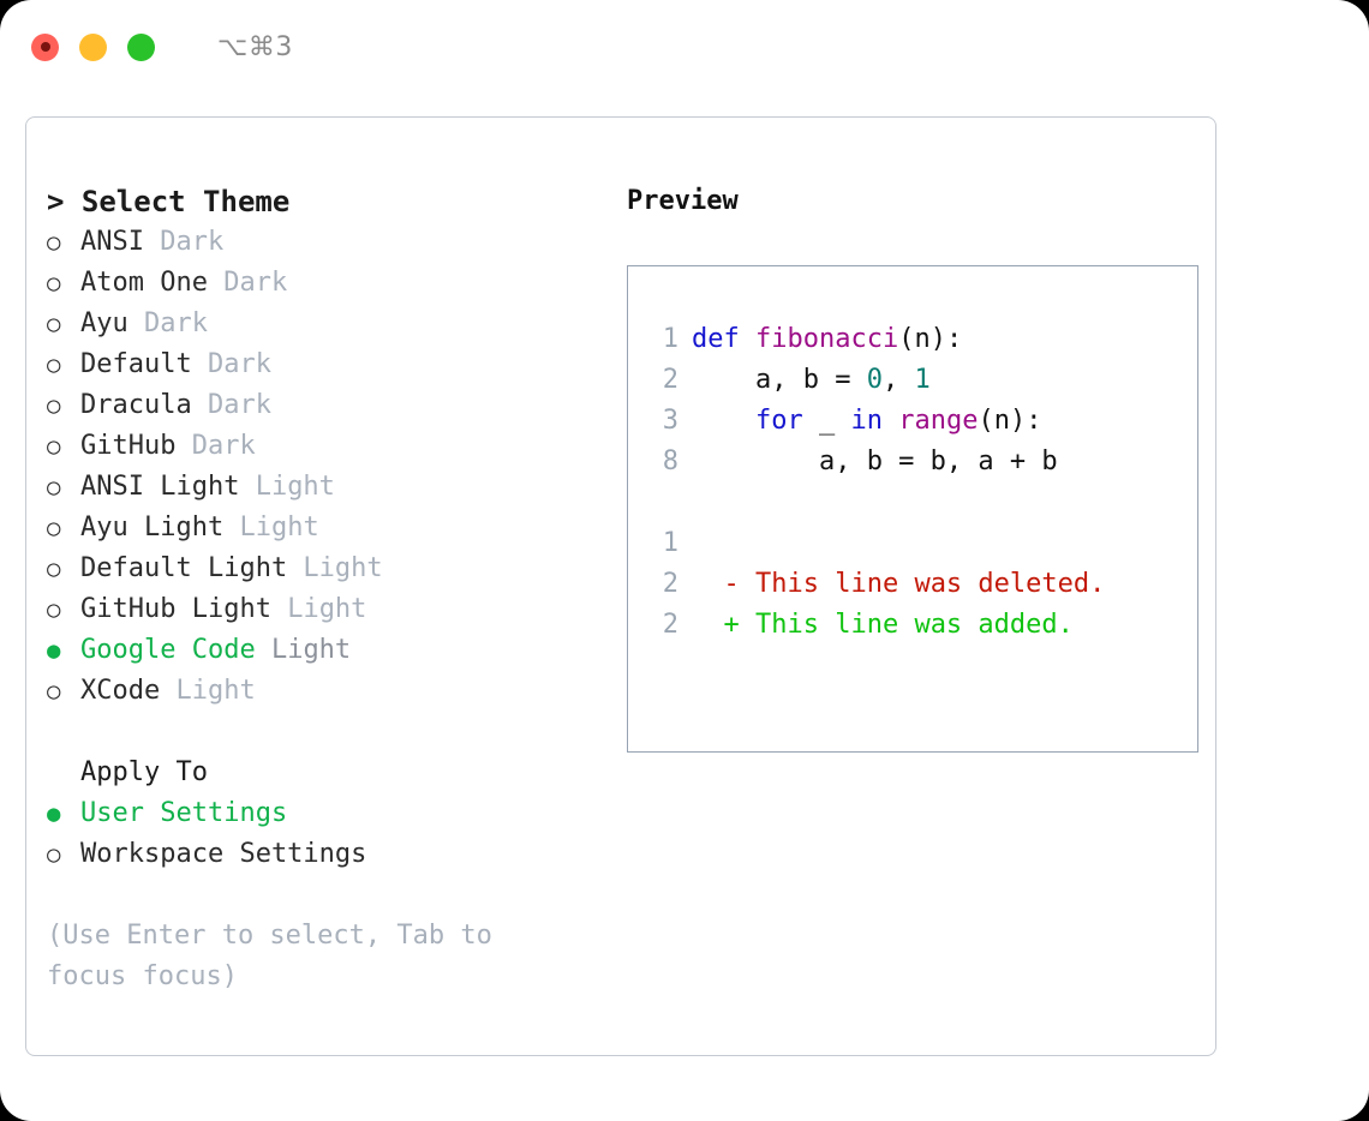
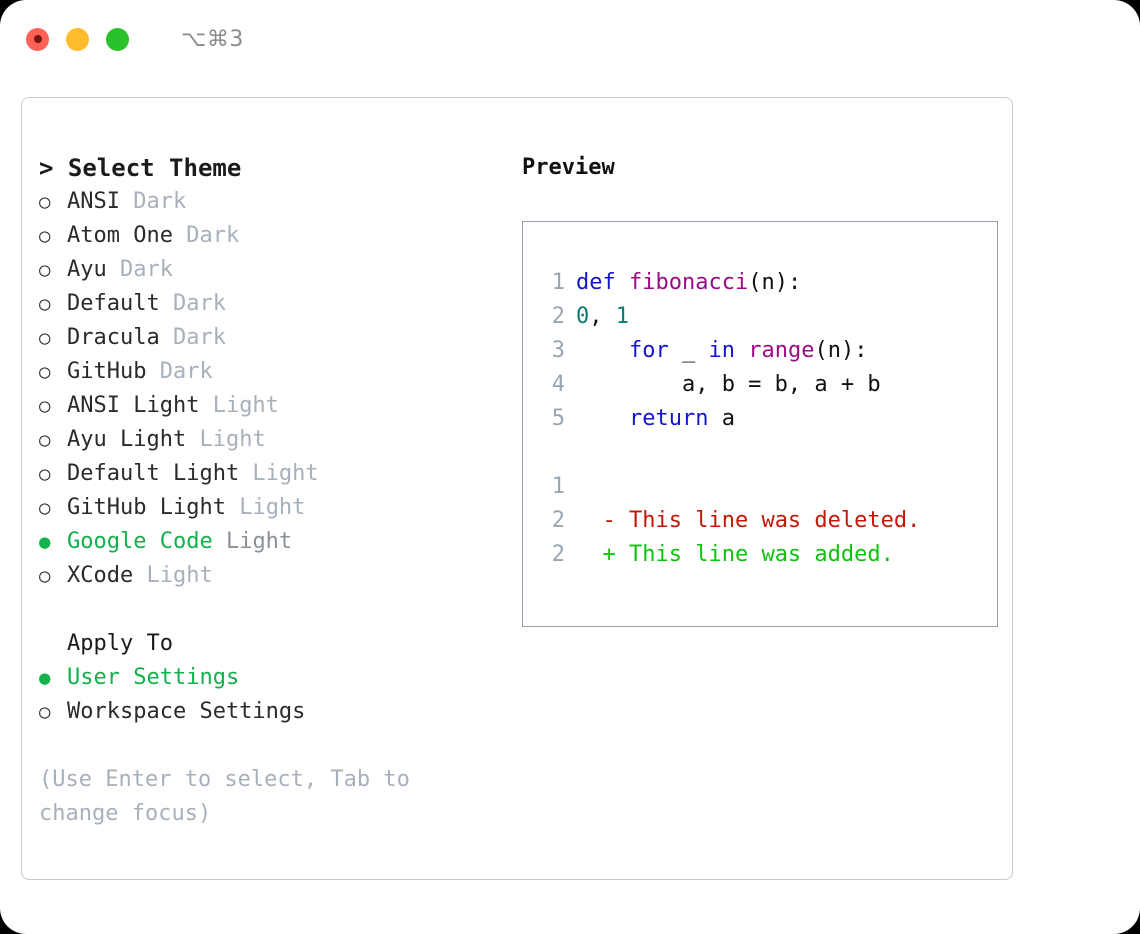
  ⌥⌘3
  > Select Theme
  ○
  ANSI
  Dark
  ○
  Atom One
  Dark
  ○
  Ayu
  Dark
  ○
  Default
  Dark
  ○
  Dracula
  Dark
  ○
  GitHub
  Dark
  ○
  ANSI Light
  Light
  ○
  Ayu Light
  Light
  ○
  Default Light
  Light
  ○
  GitHub Light
  Light
  ●
  Google Code
  Light
  ○
  XCode
  Light
  Apply To
  ●
  User Settings
  ○
  Workspace Settings
- (Use Enter to select, Tab to focus focus)
+ (Use Enter to select, Tab to change focus)
  Preview
  1
  def
  fibonacci
  (n):
  2
- a, b =
  0
  ,
  1
  3
  for
  _
  in
  range
  (n):
- 8
+ 4
  a, b = b, a + b
+ 5
+ return
+ a
  1
  2
  -
  This line was deleted.
  2
  +
  This line was added.
